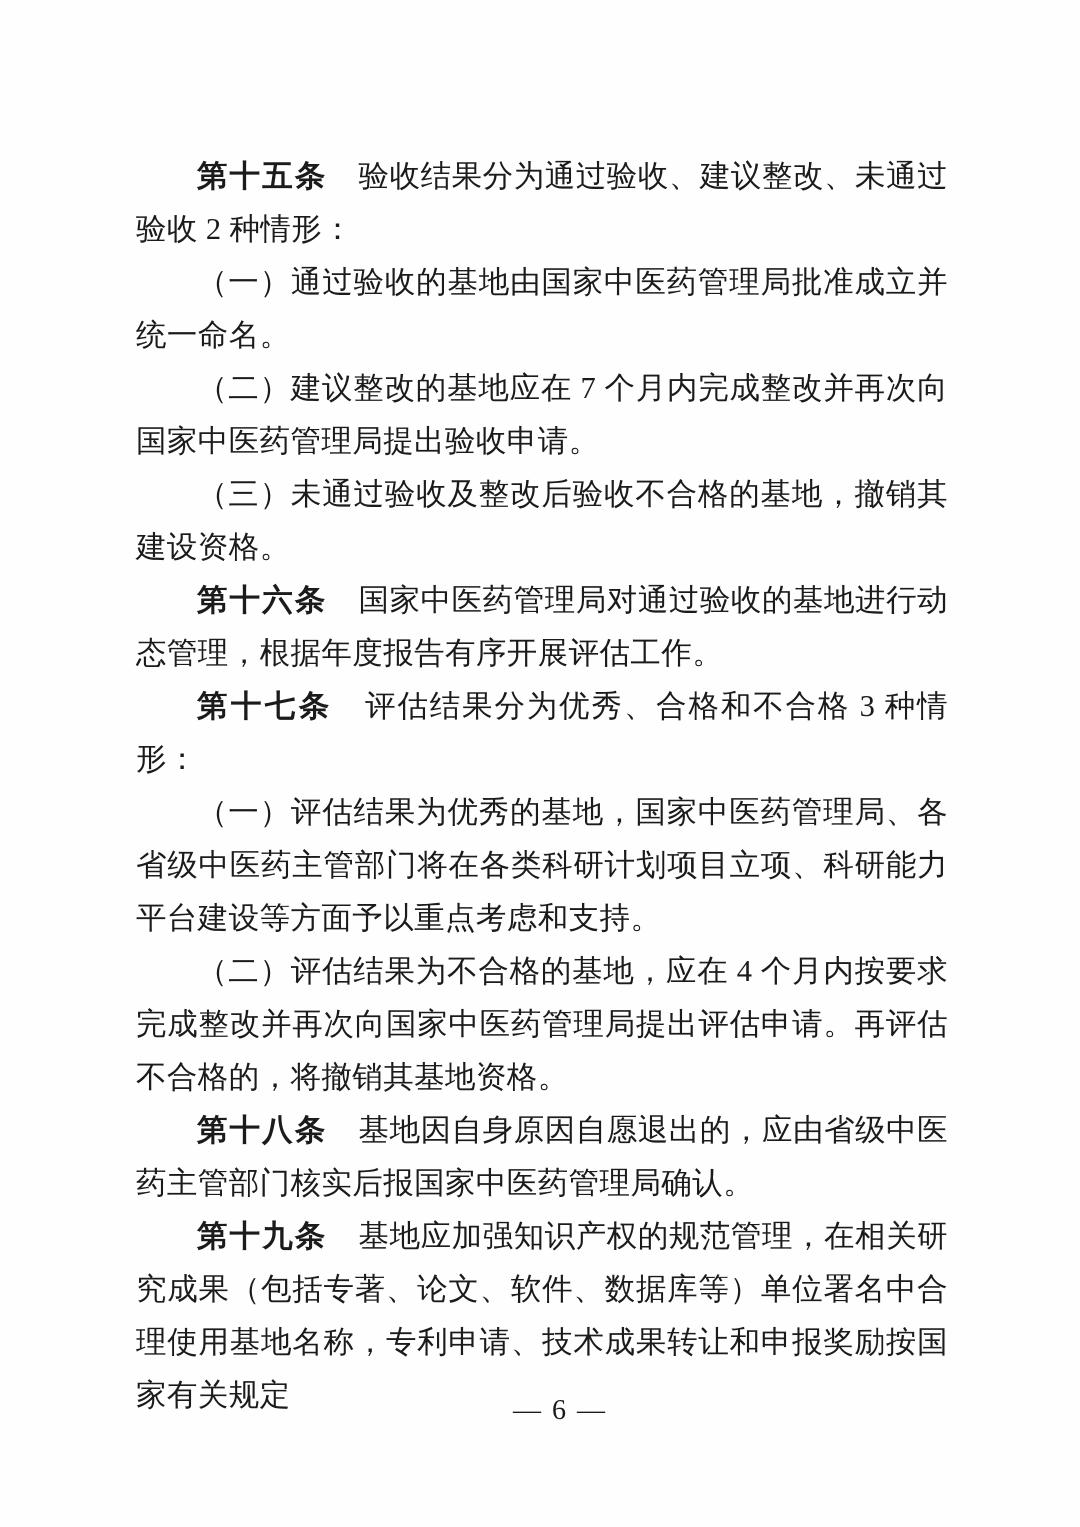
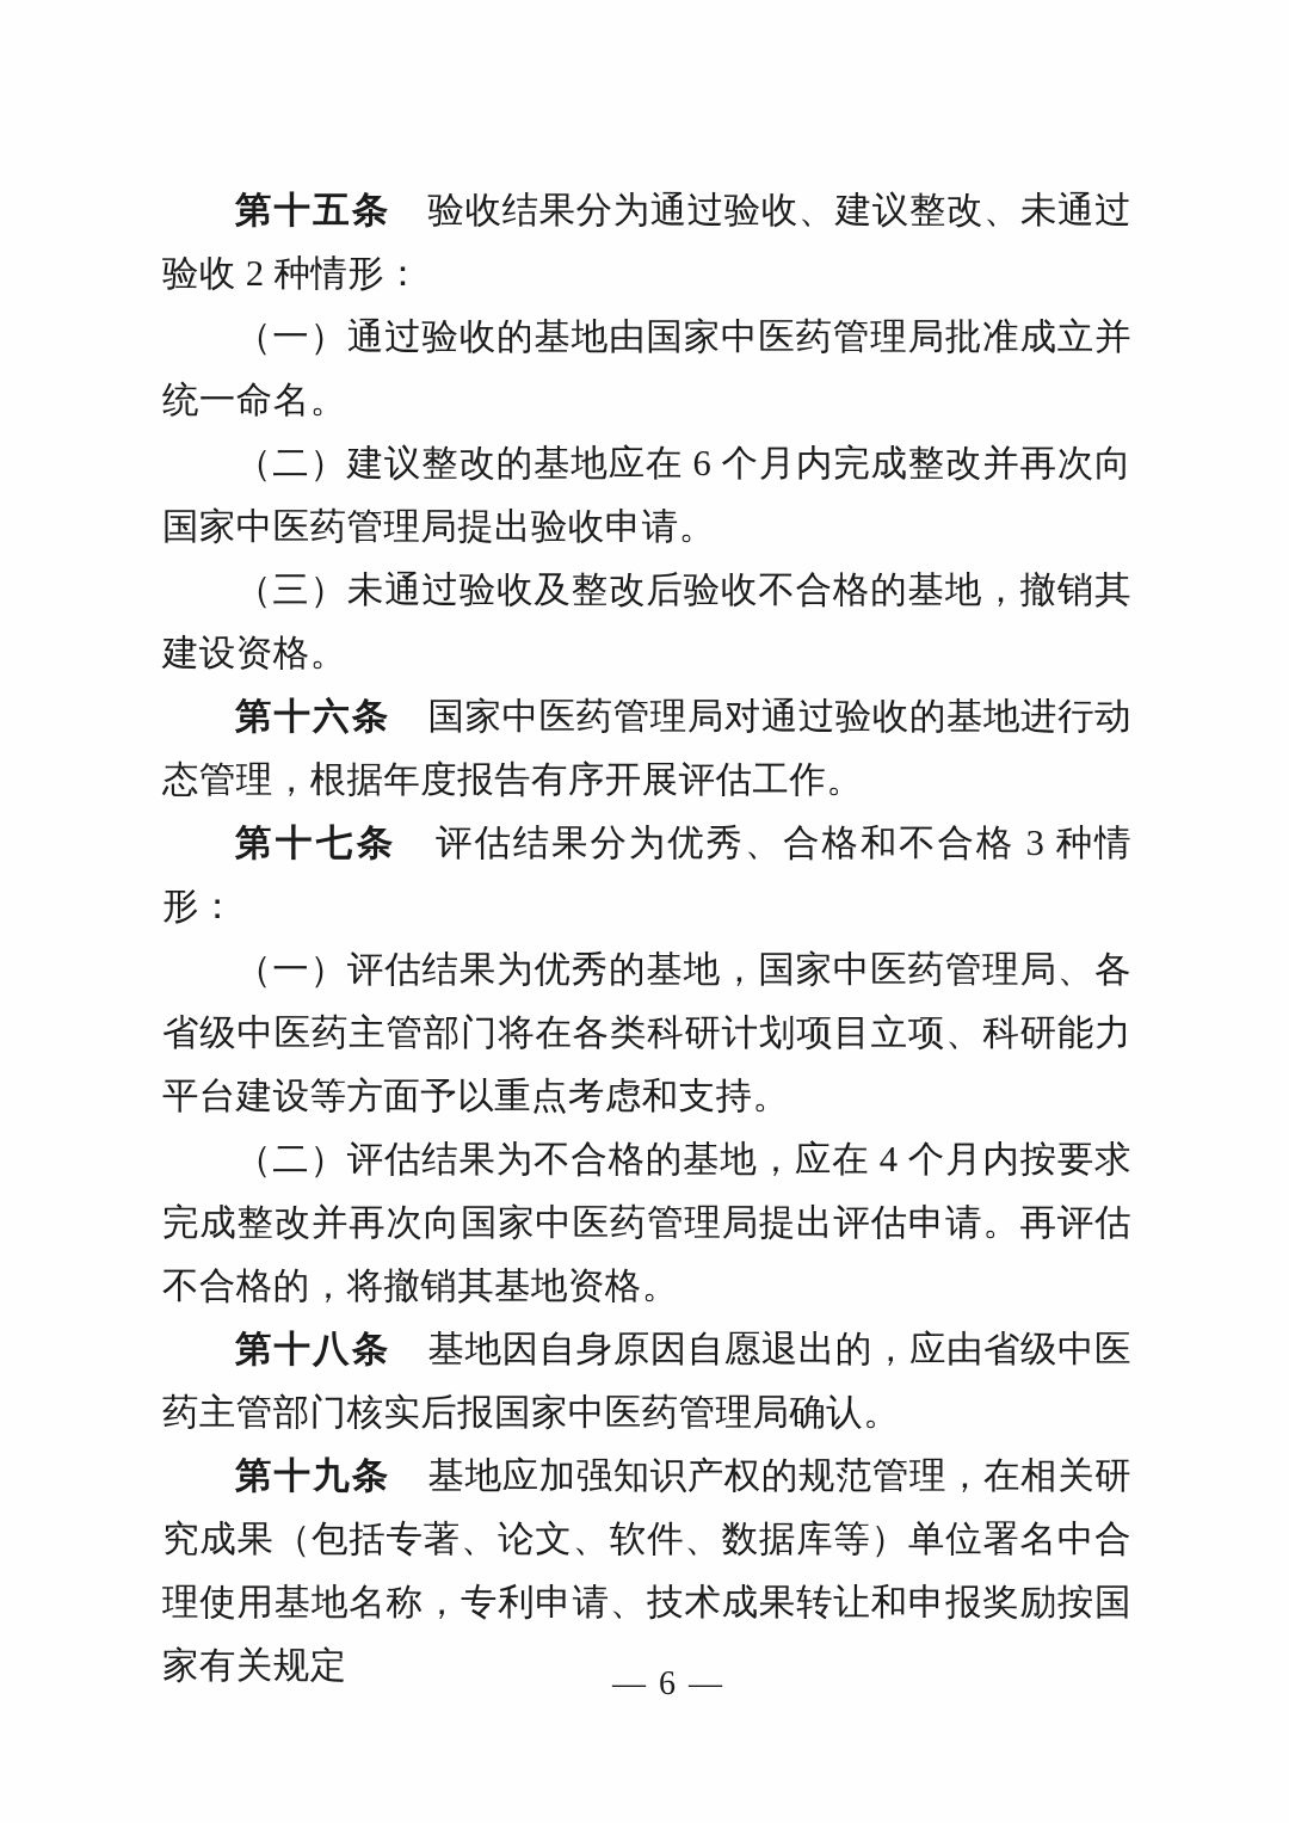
  第十五条 验收结果分为通过验收、建议整改、未通过验收 2 种情形：
  （一）通过验收的基地由国家中医药管理局批准成立并统一命名。
- （二）建议整改的基地应在 7 个月内完成整改并再次向国家中医药管理局提出验收申请。
+ （二）建议整改的基地应在 6 个月内完成整改并再次向国家中医药管理局提出验收申请。
  （三）未通过验收及整改后验收不合格的基地，撤销其建设资格。
  第十六条 国家中医药管理局对通过验收的基地进行动态管理，根据年度报告有序开展评估工作。
  第十七条 评估结果分为优秀、合格和不合格 3 种情形：
  （一）评估结果为优秀的基地，国家中医药管理局、各省级中医药主管部门将在各类科研计划项目立项、科研能力平台建设等方面予以重点考虑和支持。
  （二）评估结果为不合格的基地，应在 4 个月内按要求完成整改并再次向国家中医药管理局提出评估申请。再评估不合格的，将撤销其基地资格。
  第十八条 基地因自身原因自愿退出的，应由省级中医药主管部门核实后报国家中医药管理局确认。
  第十九条 基地应加强知识产权的规范管理，在相关研究成果（包括专著、论文、软件、数据库等）单位署名中合理使用基地名称，专利申请、技术成果转让和申报奖励按国家有关规定
  — 6 —
